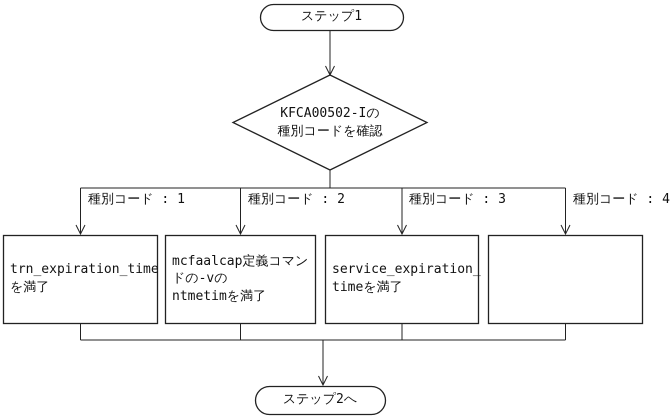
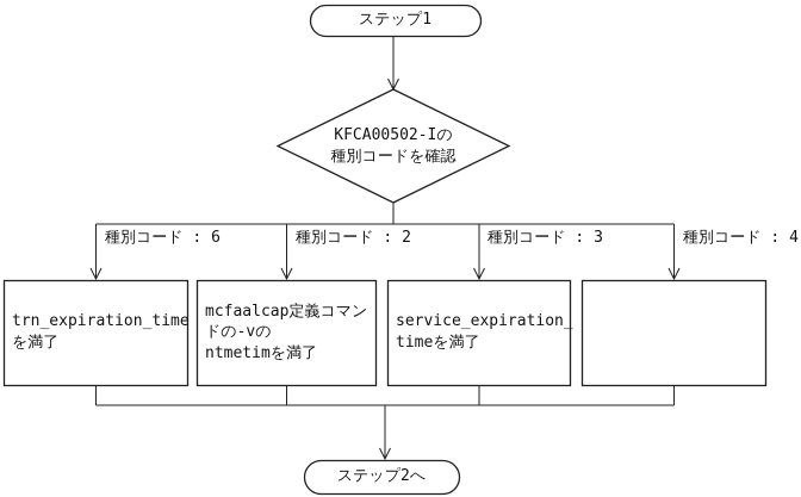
  ステップ1
  KFCA00502-Iの
  種別コードを確認
- 種別コード : 1
+ 種別コード : 6
  種別コード : 2
  種別コード : 3
  種別コード : 4
  trn_expiration_time
  を満了
  mcfaalcap定義コマン
  ドの-vの
  ntmetimを満了
  service_expiration_
  timeを満了
  ステップ2へ
